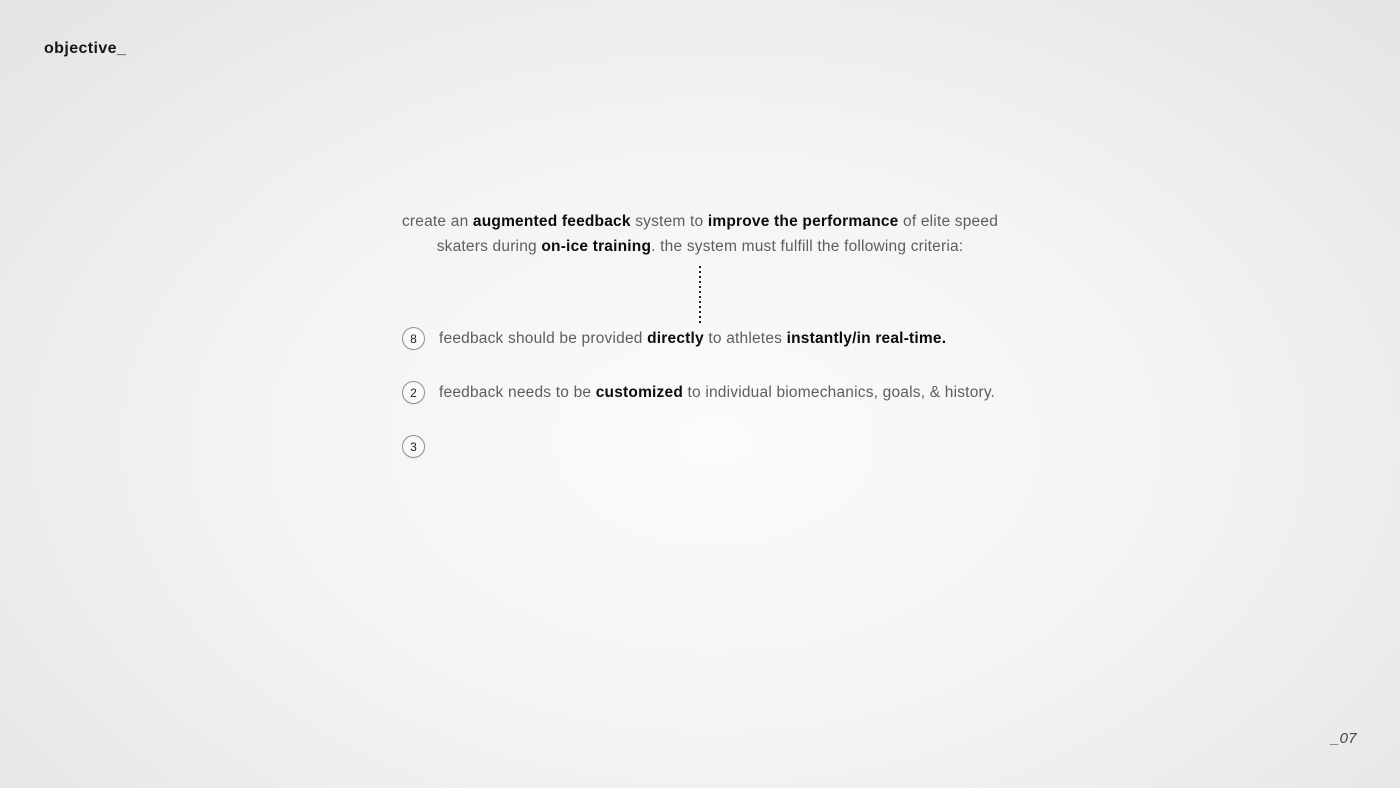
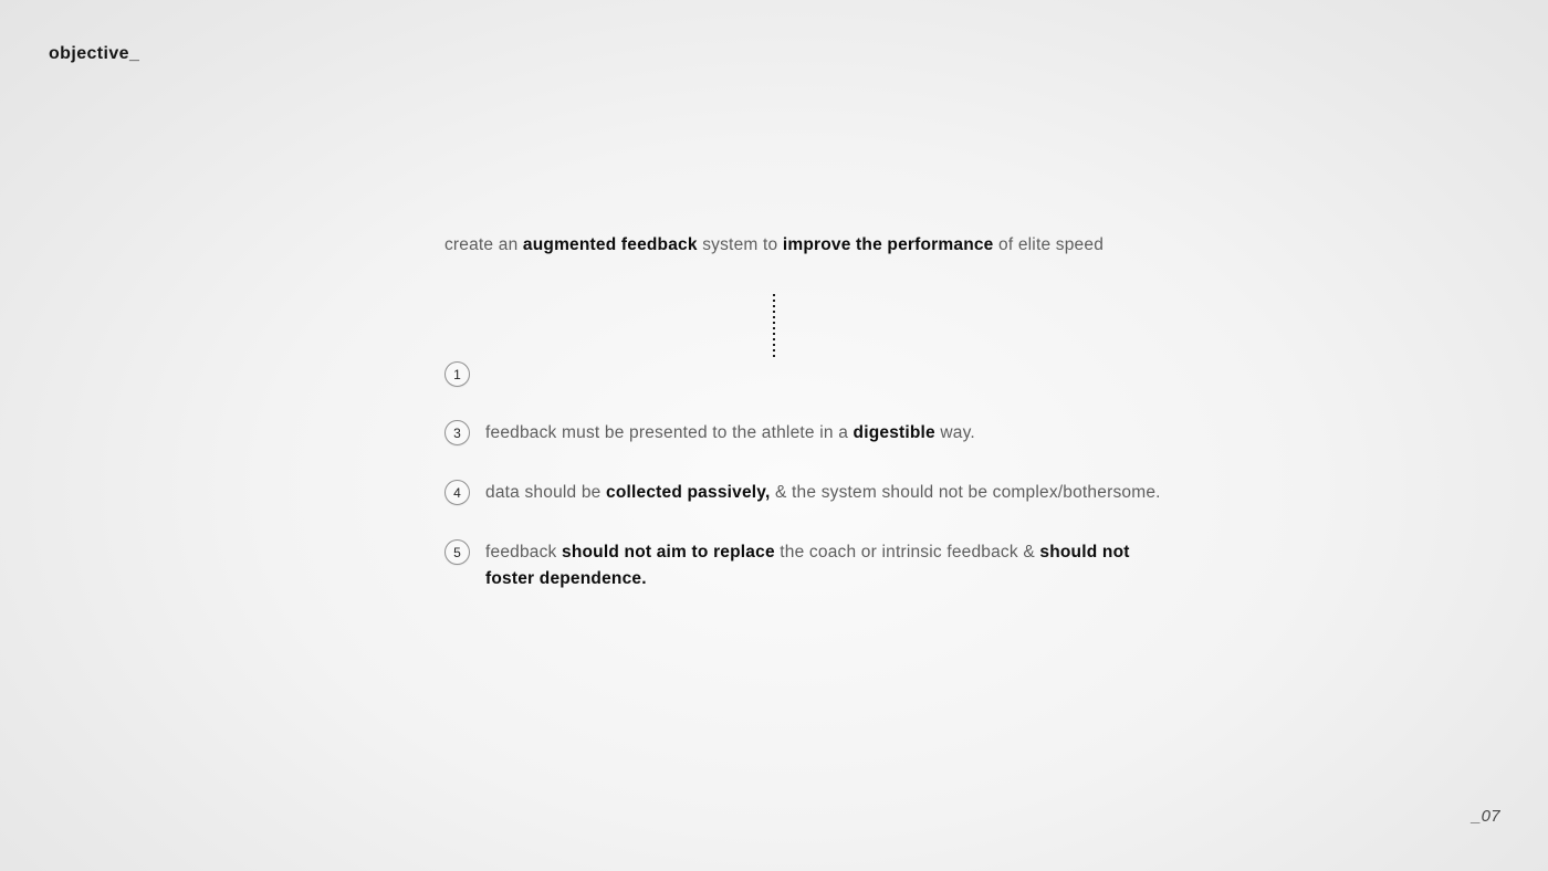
  objective_
  create an augmented feedback system to improve the performance of elite speed
- skaters during on-ice training. the system must fulfill the following criteria:
- 8
+ 1
- feedback should be provided directly to athletes instantly/in real-time.
- 2
- feedback needs to be customized to individual biomechanics, goals, & history.
  3
+ feedback must be presented to the athlete in a digestible way.
+ 4
+ data should be collected passively, & the system should not be complex/bothersome.
+ 5
+ feedback should not aim to replace the coach or intrinsic feedback & should not
+ foster dependence.
  _07
